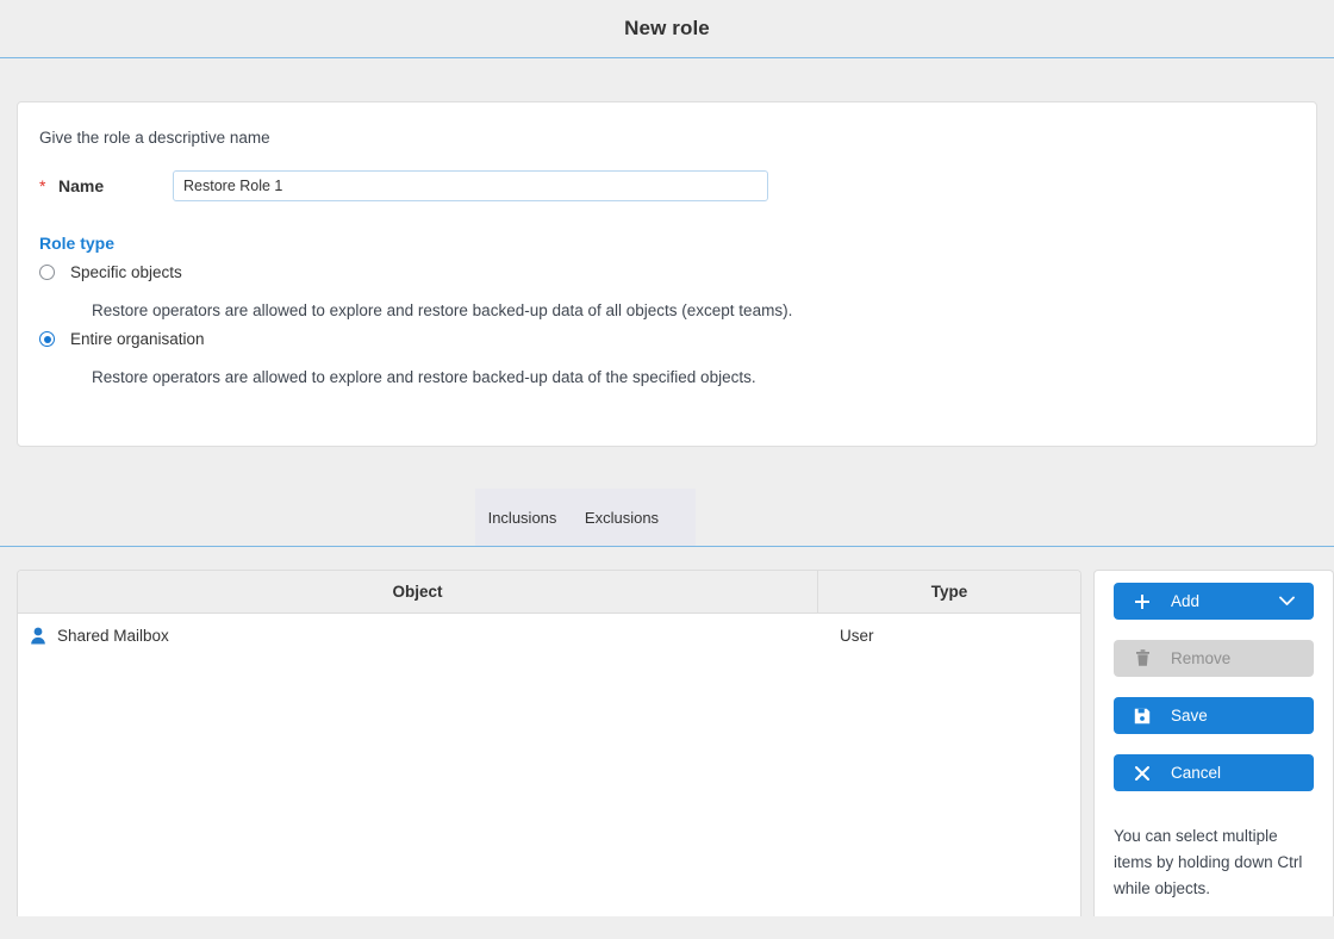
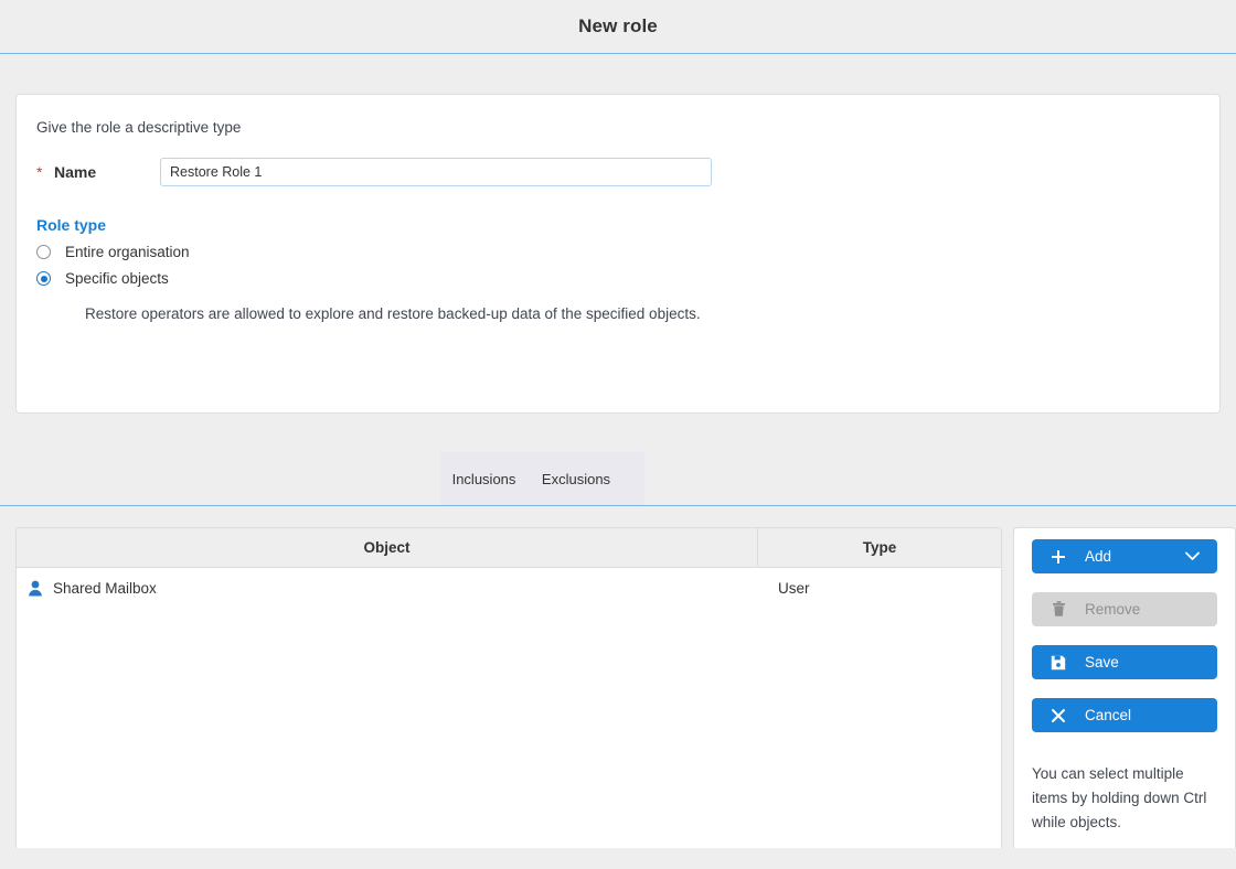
  New role
- Give the role a descriptive name
+ Give the role a descriptive type
  *
  Name
  Restore Role 1
  Role type
- Specific objects
+ Entire organisation
- Restore operators are allowed to explore and restore backed-up data of all objects (except teams).
- Entire organisation
+ Specific objects
  Restore operators are allowed to explore and restore backed-up data of the specified objects.
  Inclusions
  Exclusions
  Object
  Type
  Shared Mailbox
  User
  Add
  Remove
  Save
  Cancel
  You can select multiple items by holding down Ctrl while objects.
